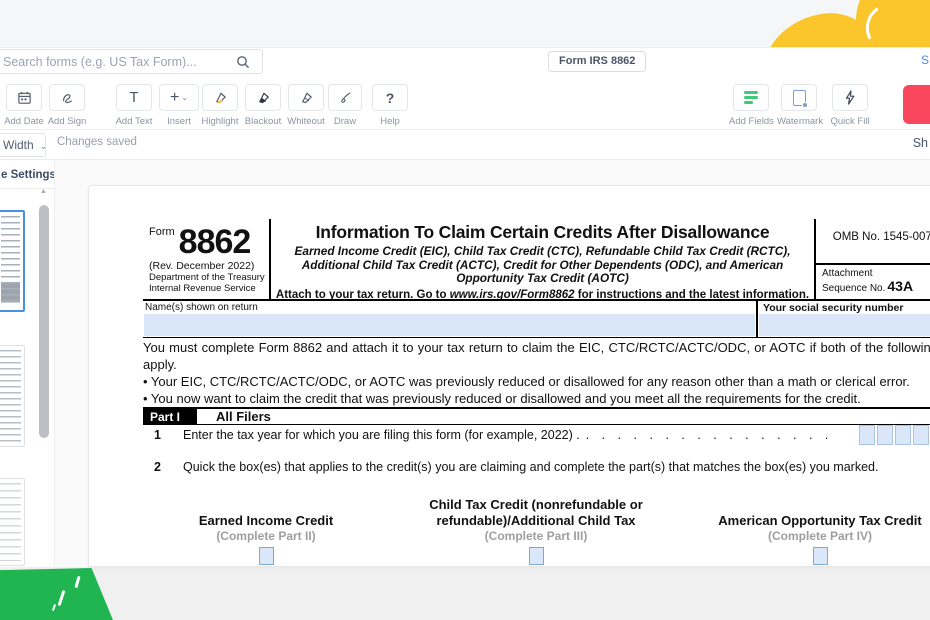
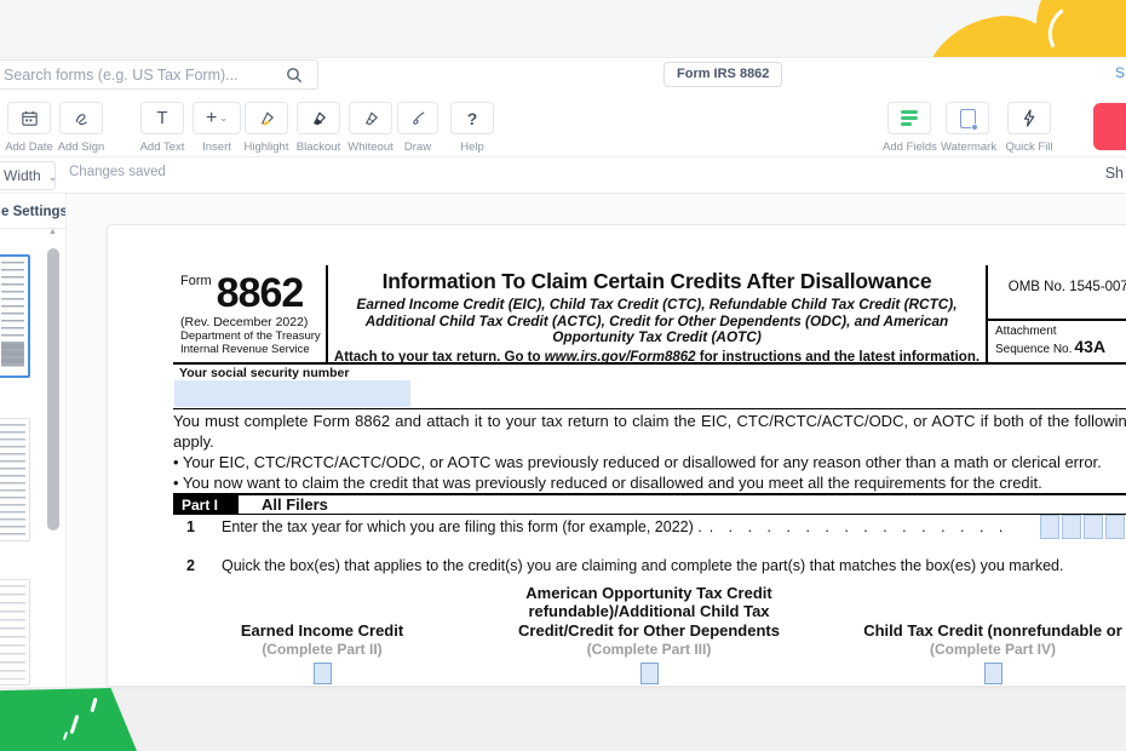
  Search forms (e.g. US Tax Form)...
  Form IRS 8862
  S
  Add Date
  Add Sign
  T
  Add Text
  +
  ⌄
  Insert
  Highlight
  Blackout
  Whiteout
  Draw
  ?
  Help
  Add Fields
  Watermark
  Quick Fill
  Width ⌄
  Changes saved
  Sh
  e Settings
  Form8862
  (Rev. December 2022)
  Department of the Treasury
  Internal Revenue Service
  Information To Claim Certain Credits After Disallowance
  Earned Income Credit (EIC), Child Tax Credit (CTC), Refundable Child Tax Credit (RCTC), Additional Child Tax Credit (ACTC), Credit for Other Dependents (ODC), and American Opportunity Tax Credit (AOTC)
  Attach to your tax return. Go to www.irs.gov/Form8862 for instructions and the latest information.
  OMB No. 1545-007
  Attachment
  Sequence No. 43A
- Name(s) shown on return
  Your social security number
  You must complete Form 8862 and attach it to your tax return to claim the EIC, CTC/RCTC/ACTC/ODC, or AOTC if both of the followin apply.
  • Your EIC, CTC/RCTC/ACTC/ODC, or AOTC was previously reduced or disallowed for any reason other than a math or clerical error.
  • You now want to claim the credit that was previously reduced or disallowed and you meet all the requirements for the credit.
  Part I
  All Filers
  1
  Enter the tax year for which you are filing this form (for example, 2022) .
  . . . . . . . . . . . . . . . .
  2
  Quick the box(es) that applies to the credit(s) you are claiming and complete the part(s) that matches the box(es) you marked.
  Earned Income Credit
  (Complete Part II)
- Child Tax Credit (nonrefundable or
+ American Opportunity Tax Credit
  refundable)/Additional Child Tax
+ Credit/Credit for Other Dependents
  (Complete Part III)
- American Opportunity Tax Credit
+ Child Tax Credit (nonrefundable or
  (Complete Part IV)
